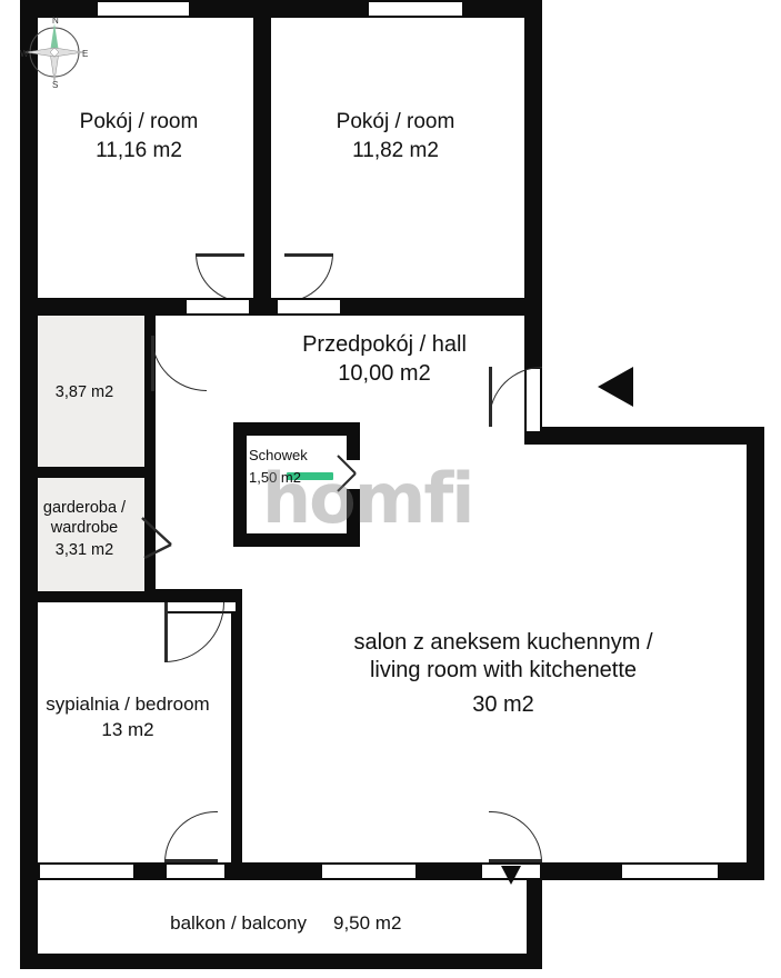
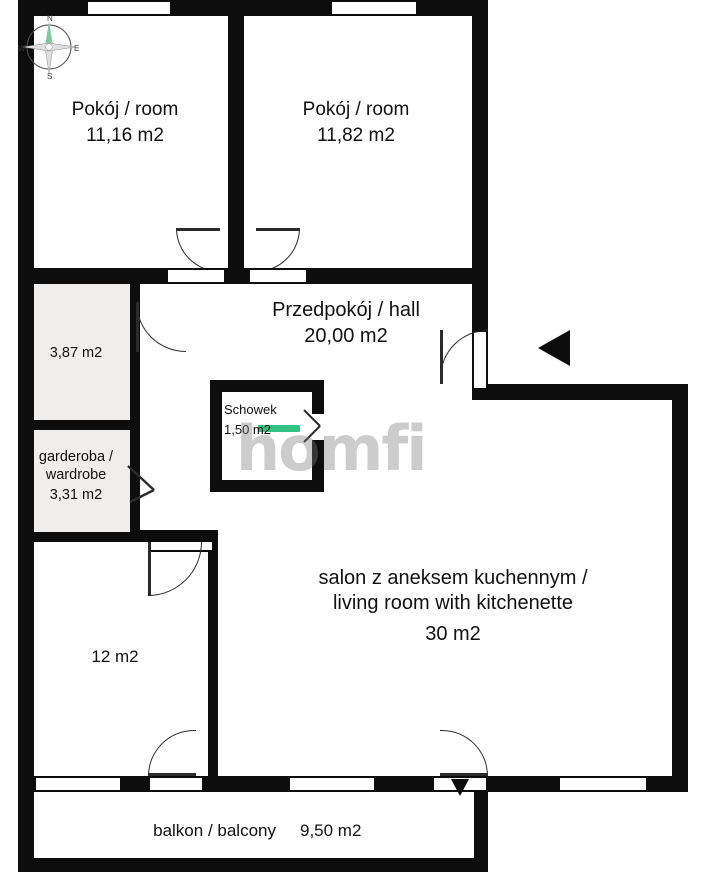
  N
  E
  S
  W
  Pokój / room
  11,16 m2
  Pokój / room
  11,82 m2
  Przedpokój / hall
- 10,00 m2
+ 20,00 m2
  3,87 m2
  garderoba /
  wardrobe
  3,31 m2
  Schowek
  1,50 m2
- sypialnia / bedroom
- 13 m2
+ 12 m2
  salon z aneksem kuchennym /
  living room with kitchenette
  30 m2
  balkon / balcony
  9,50 m2
  homfi
